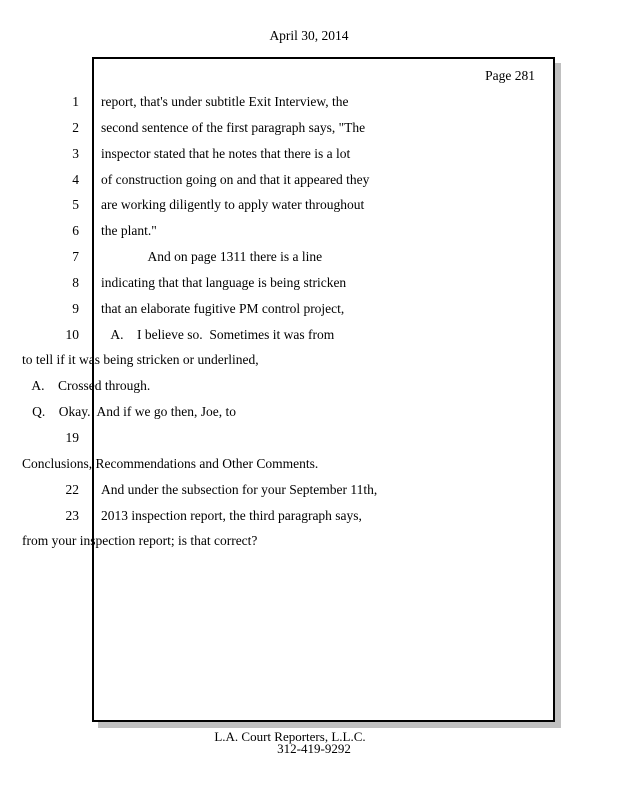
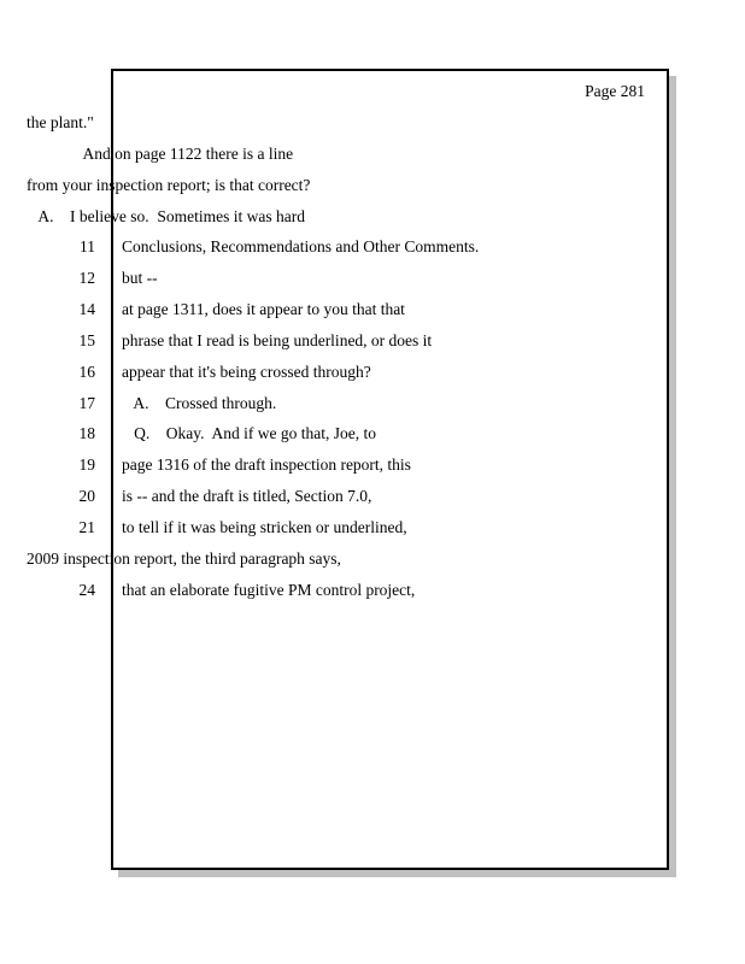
- April 30, 2014
  Page 281
- 1
- report, that's under subtitle Exit Interview, the
- 2
- second sentence of the first paragraph says, "The
- 3
- inspector stated that he notes that there is a lot
- 4
- of construction going on and that it appeared they
- 5
- are working diligently to apply water throughout
- 6
  the plant."
- 7
- And on page 1311 there is a line
+ And on page 1122 there is a line
- 8
- indicating that that language is being stricken
- 9
- that an elaborate fugitive PM control project,
+ from your inspection report; is that correct?
- 10
- A. I believe so. Sometimes it was from
+ A. I believe so. Sometimes it was hard
+ 11
- to tell if it was being stricken or underlined,
+ Conclusions, Recommendations and Other Comments.
+ 12
+ but --
+ 14
+ at page 1311, does it appear to you that that
+ 15
+ phrase that I read is being underlined, or does it
+ 16
+ appear that it's being crossed through?
+ 17
  A. Crossed through.
+ 18
- Q. Okay. And if we go then, Joe, to
+ Q. Okay. And if we go that, Joe, to
  19
+ page 1316 of the draft inspection report, this
+ 20
+ is -- and the draft is titled, Section 7.0,
+ 21
- Conclusions, Recommendations and Other Comments.
+ to tell if it was being stricken or underlined,
- 22
- And under the subsection for your September 11th,
- 23
- 2013 inspection report, the third paragraph says,
+ 2009 inspection report, the third paragraph says,
+ 24
- from your inspection report; is that correct?
+ that an elaborate fugitive PM control project,
- L.A. Court Reporters, L.L.C.
- 312-419-9292
